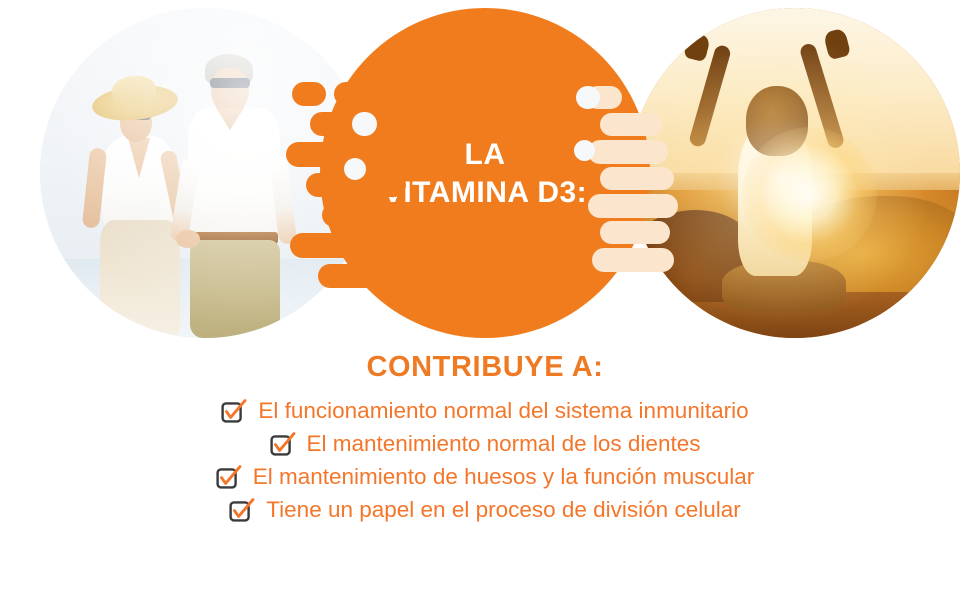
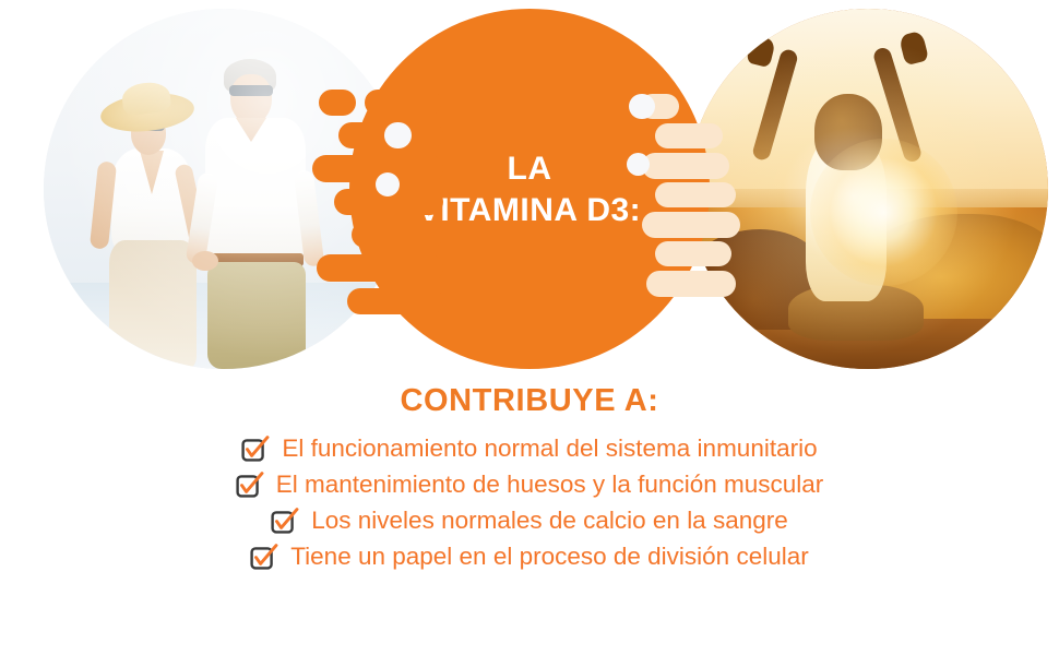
  LA
  ITAMINA D3:
  CONTRIBUYE A:
  El funcionamiento normal del sistema inmunitario
- El mantenimiento normal de los dientes
  El mantenimiento de huesos y la función muscular
+ Los niveles normales de calcio en la sangre
  Tiene un papel en el proceso de división celular
